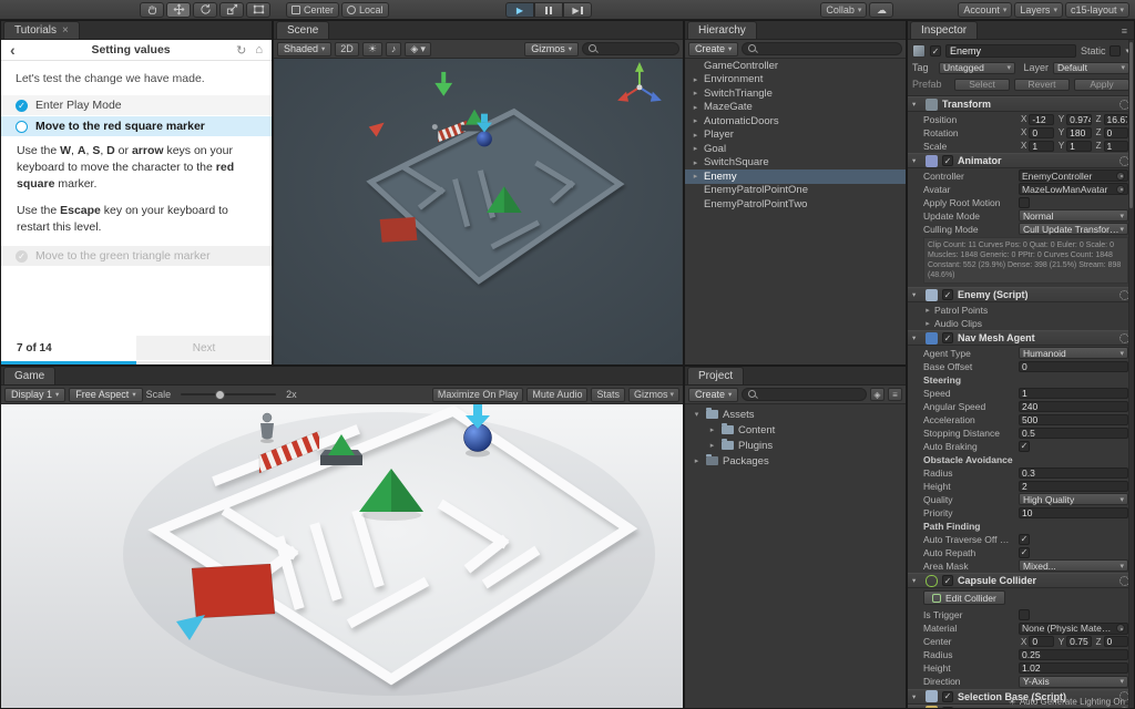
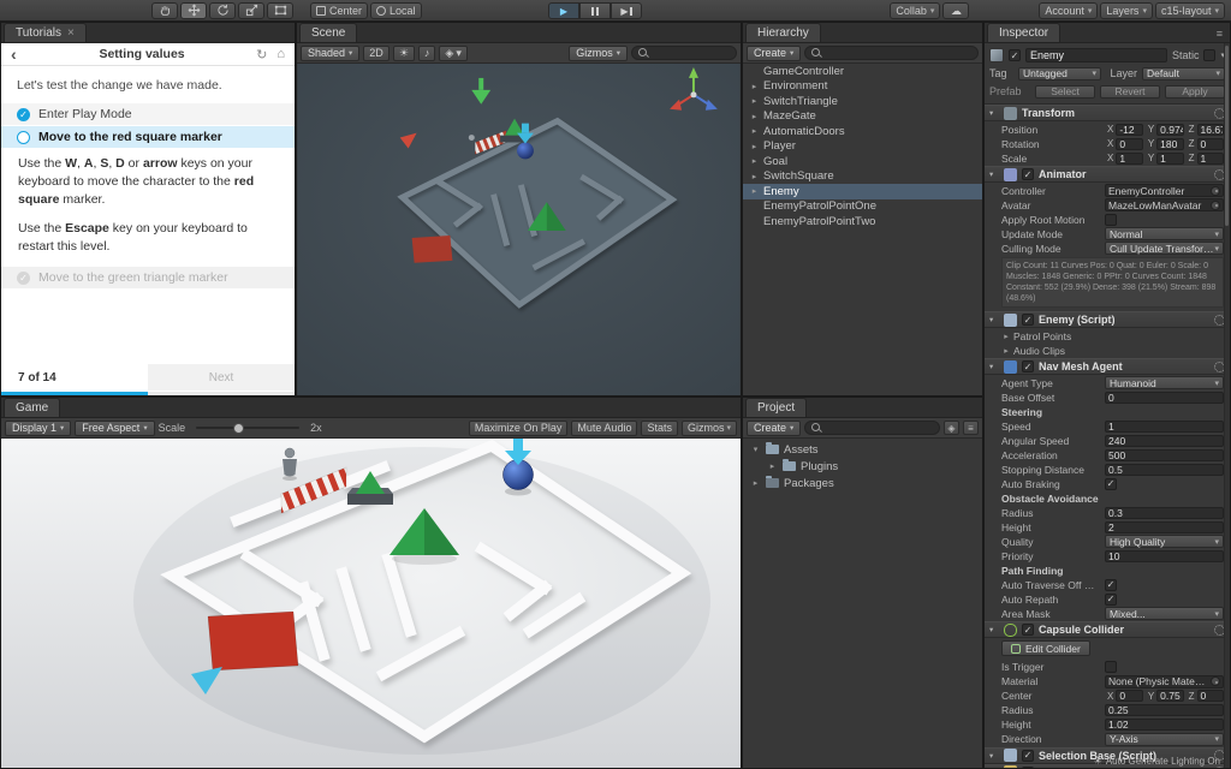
  Center
  Local
  ▶
  ▶
  Collab
  ☁
  Account
  Layers
  c15-layout
  Tutorials
  ×
  ‹
  Setting values
  ↻
  ⌂
  Let's test the change we have made.
  ✓
  Enter Play Mode
  Move to the red square marker
  Use the W, A, S, D or arrow keys on your keyboard to move the character to the red square marker.
  Use the Escape key on your keyboard to restart this level.
  ✓
  Move to the green triangle marker
  7 of 14
  Next
  Scene
  Shaded
  2D
  ☀
  ♪
  ◈
  ▾
  Gizmos
  Hierarchy
  Create
  GameController
  Environment
  SwitchTriangle
  MazeGate
  AutomaticDoors
  Player
  Goal
  SwitchSquare
  Enemy
  EnemyPatrolPointOne
  EnemyPatrolPointTwo
  Game
  Display 1
  Free Aspect
  Scale
  2x
  Maximize On Play
  Mute Audio
  Stats
  Gizmos
  Project
  Create
  ◈
  ≡
  Assets
- Content
  Plugins
  Packages
  Inspector
  ≡
  ✓
  Enemy
  Static
  Tag
  Untagged
  Layer
  Default
  Prefab
  Select
  Revert
  Apply
  Transform
  Position
  X
  -12
  Y
  0.974
  Z
  16.6
  Rotation
  X
  0
  Y
  180
  Z
  0
  Scale
  X
  1
  Y
  1
  Z
  1
  ✓
  Animator
  Controller
  EnemyController
  Avatar
  MazeLowManAvatar
  Apply Root Motion
  Update Mode
  Normal
  Culling Mode
  Cull Update Transforms
  ✓
  Enemy (Script)
  Patrol Points
  Audio Clips
  ✓
  Nav Mesh Agent
  Agent Type
  Humanoid
  Base Offset
  0
  Steering
  Speed
  1
  Angular Speed
  240
  Acceleration
  500
  Stopping Distance
  0.5
  Auto Braking
  ✓
  Obstacle Avoidance
  Radius
  0.3
  Height
  2
  Quality
  High Quality
  Priority
  10
  Path Finding
  Auto Traverse Off Mes
  ✓
  Auto Repath
  ✓
  Area Mask
  Mixed...
  ✓
  Capsule Collider
  Edit Collider
  Is Trigger
  Material
  None (Physic Material
  Center
  X
  0
  Y
  0.75
  Z
  0
  Radius
  0.25
  Height
  1.02
  Direction
  Y-Axis
  ✓
  Selection Base (Script)
  ☀
  Auto Generate Lighting On
